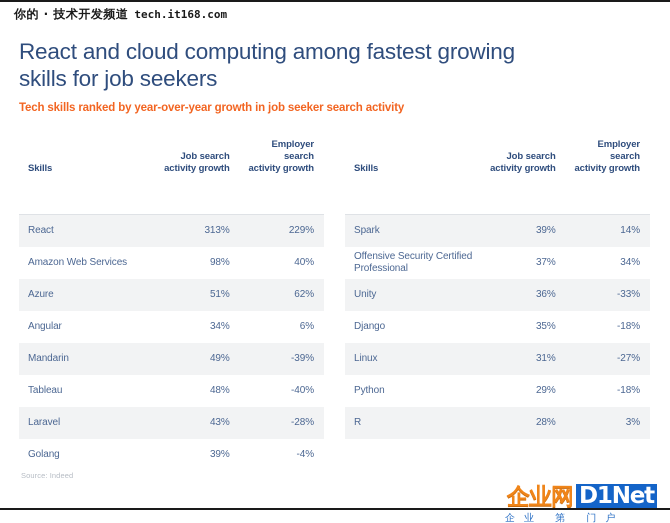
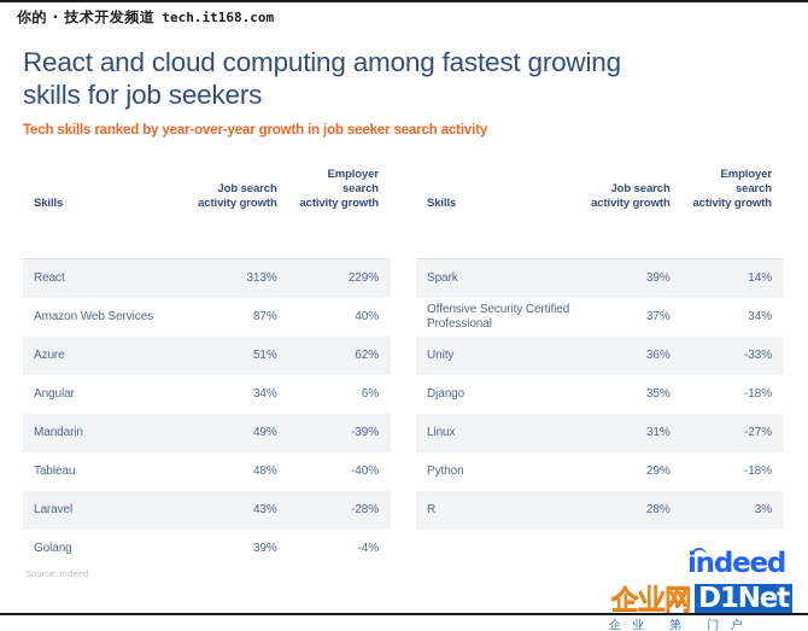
  你的 · 技术开发频道 tech.it168.com
  React and cloud computing among fastest growing skills for job seekers
  Tech skills ranked by year-over-year growth in job seeker search activity
  Skills	Job search activity growth	Employer search activity growth
  React	313%	229%
- Amazon Web Services	98%	40%
+ Amazon Web Services	87%	40%
  Azure	51%	62%
  Angular	34%	6%
  Mandarin	49%	-39%
  Tableau	48%	-40%
  Laravel	43%	-28%
  Golang	39%	-4%
  Skills	Job search activity growth	Employer search activity growth
  Spark	39%	14%
  Offensive Security Certified Professional	37%	34%
  Unity	36%	-33%
  Django	35%	-18%
  Linux	31%	-27%
  Python	29%	-18%
  R	28%	3%
  Source: Indeed
+ indeed
  企业网
  D1Net
  企业 第 门户
